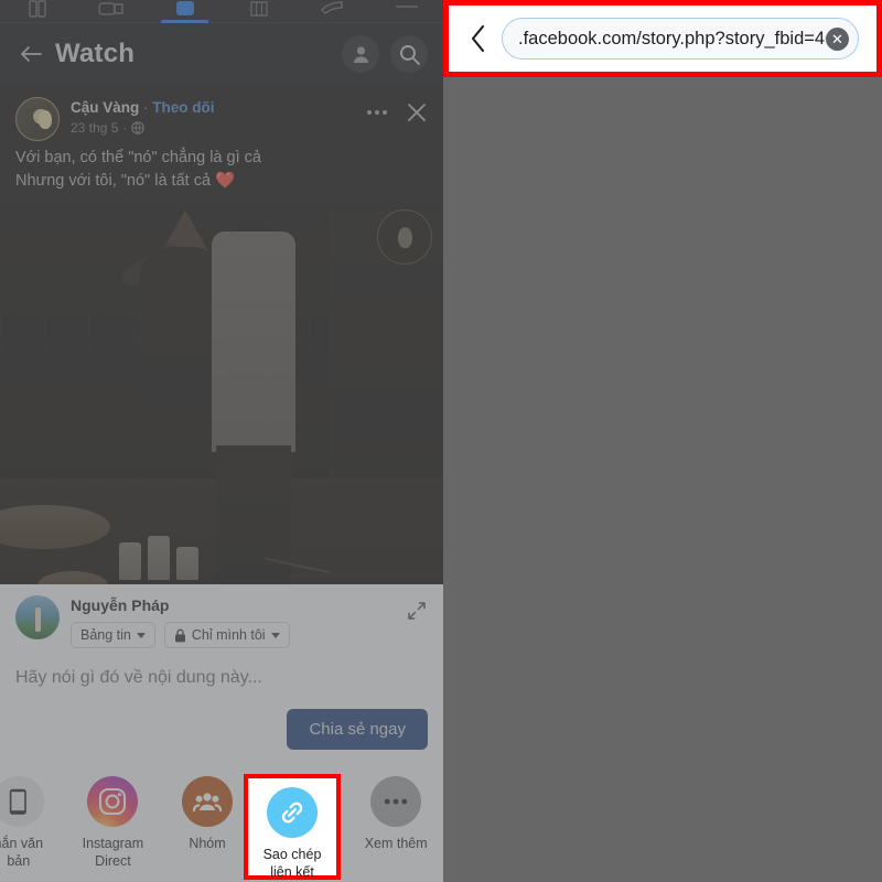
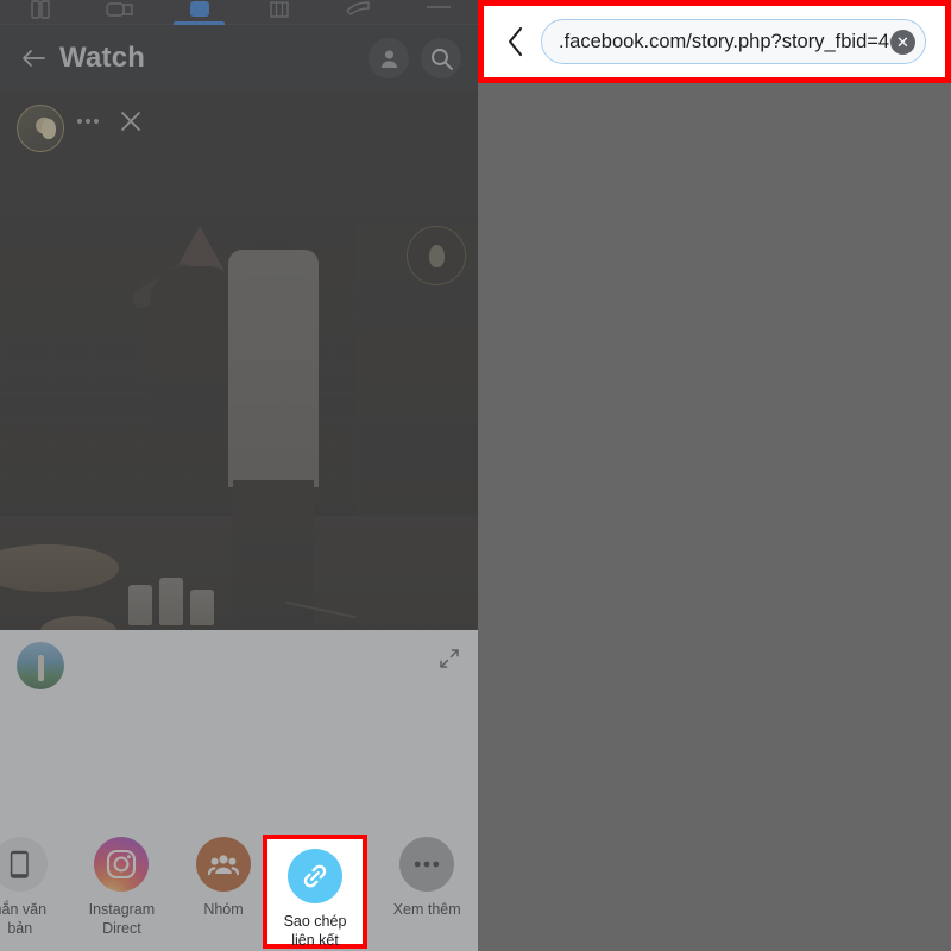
  Watch
- Cậu Vàng · Theo dõi
- 23 thg 5
- ·
- Với bạn, có thể "nó" chẳng là gì cả
- Nhưng với tôi, "nó" là tất cả ❤️
- Nguyễn Pháp
- Bảng tin
- Chỉ mình tôi
- Hãy nói gì đó về nội dung này...
- Chia sẻ ngay
  ắn văn
  bản
  Instagram
  Direct
  Nhóm
  Xem thêm
  Sao chép
  liên kết
  .facebook.com/story.php?story_fbid=4
  ✕
